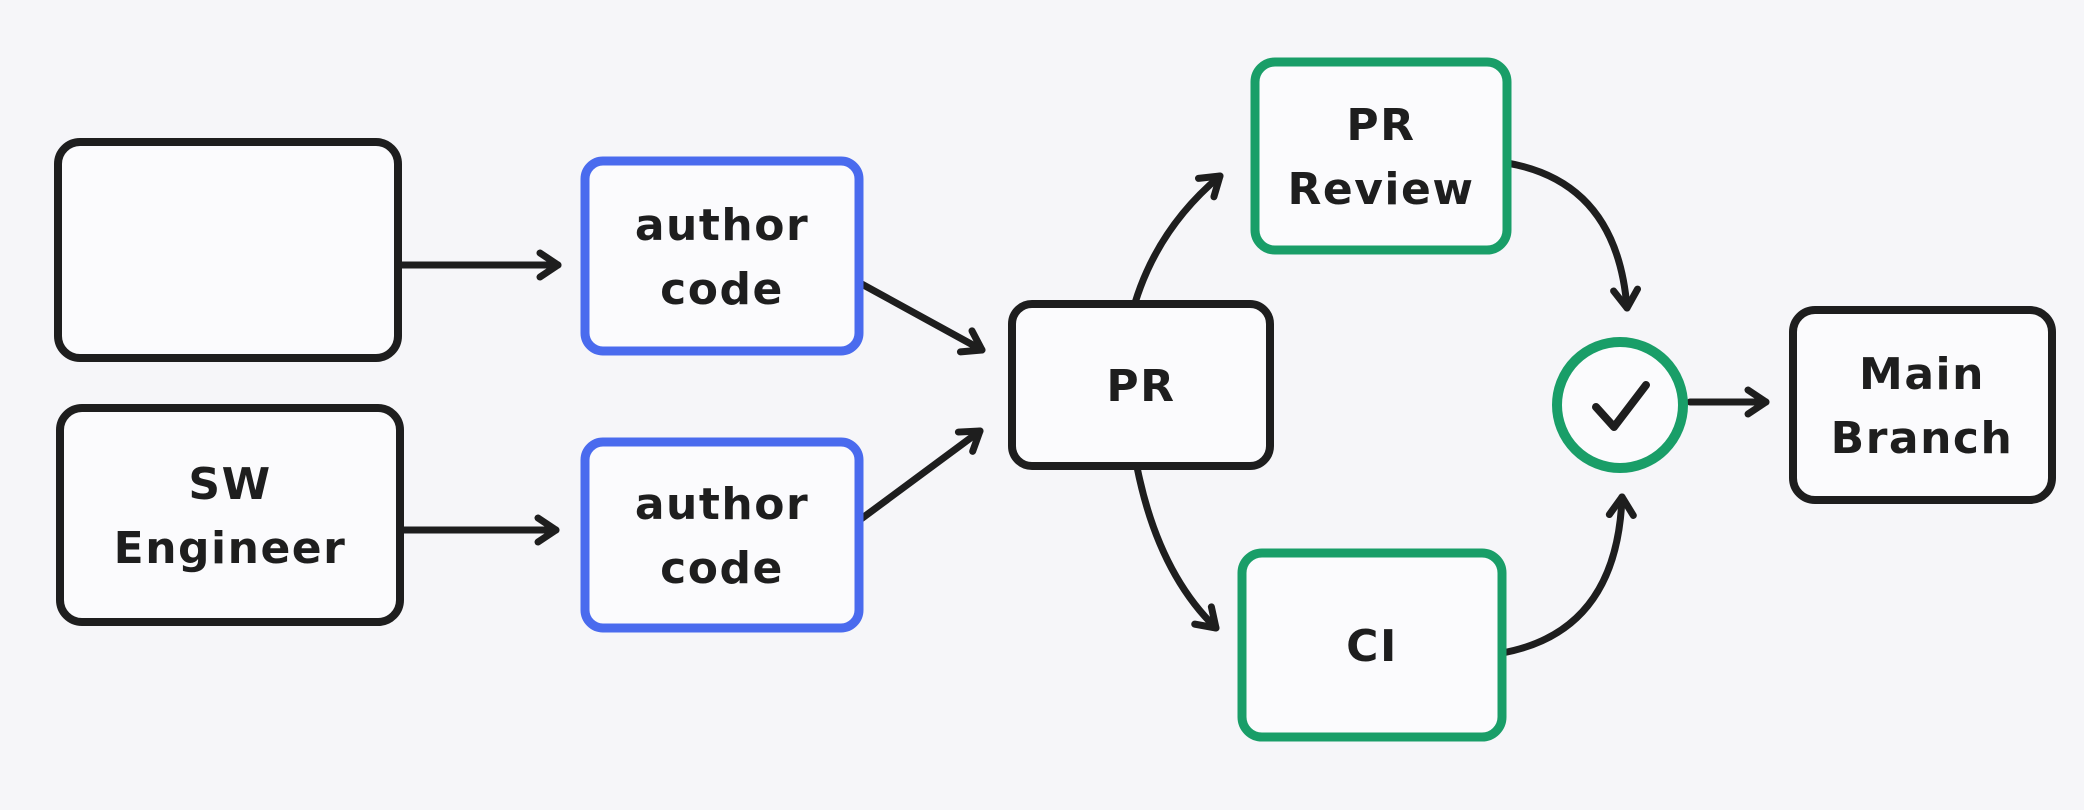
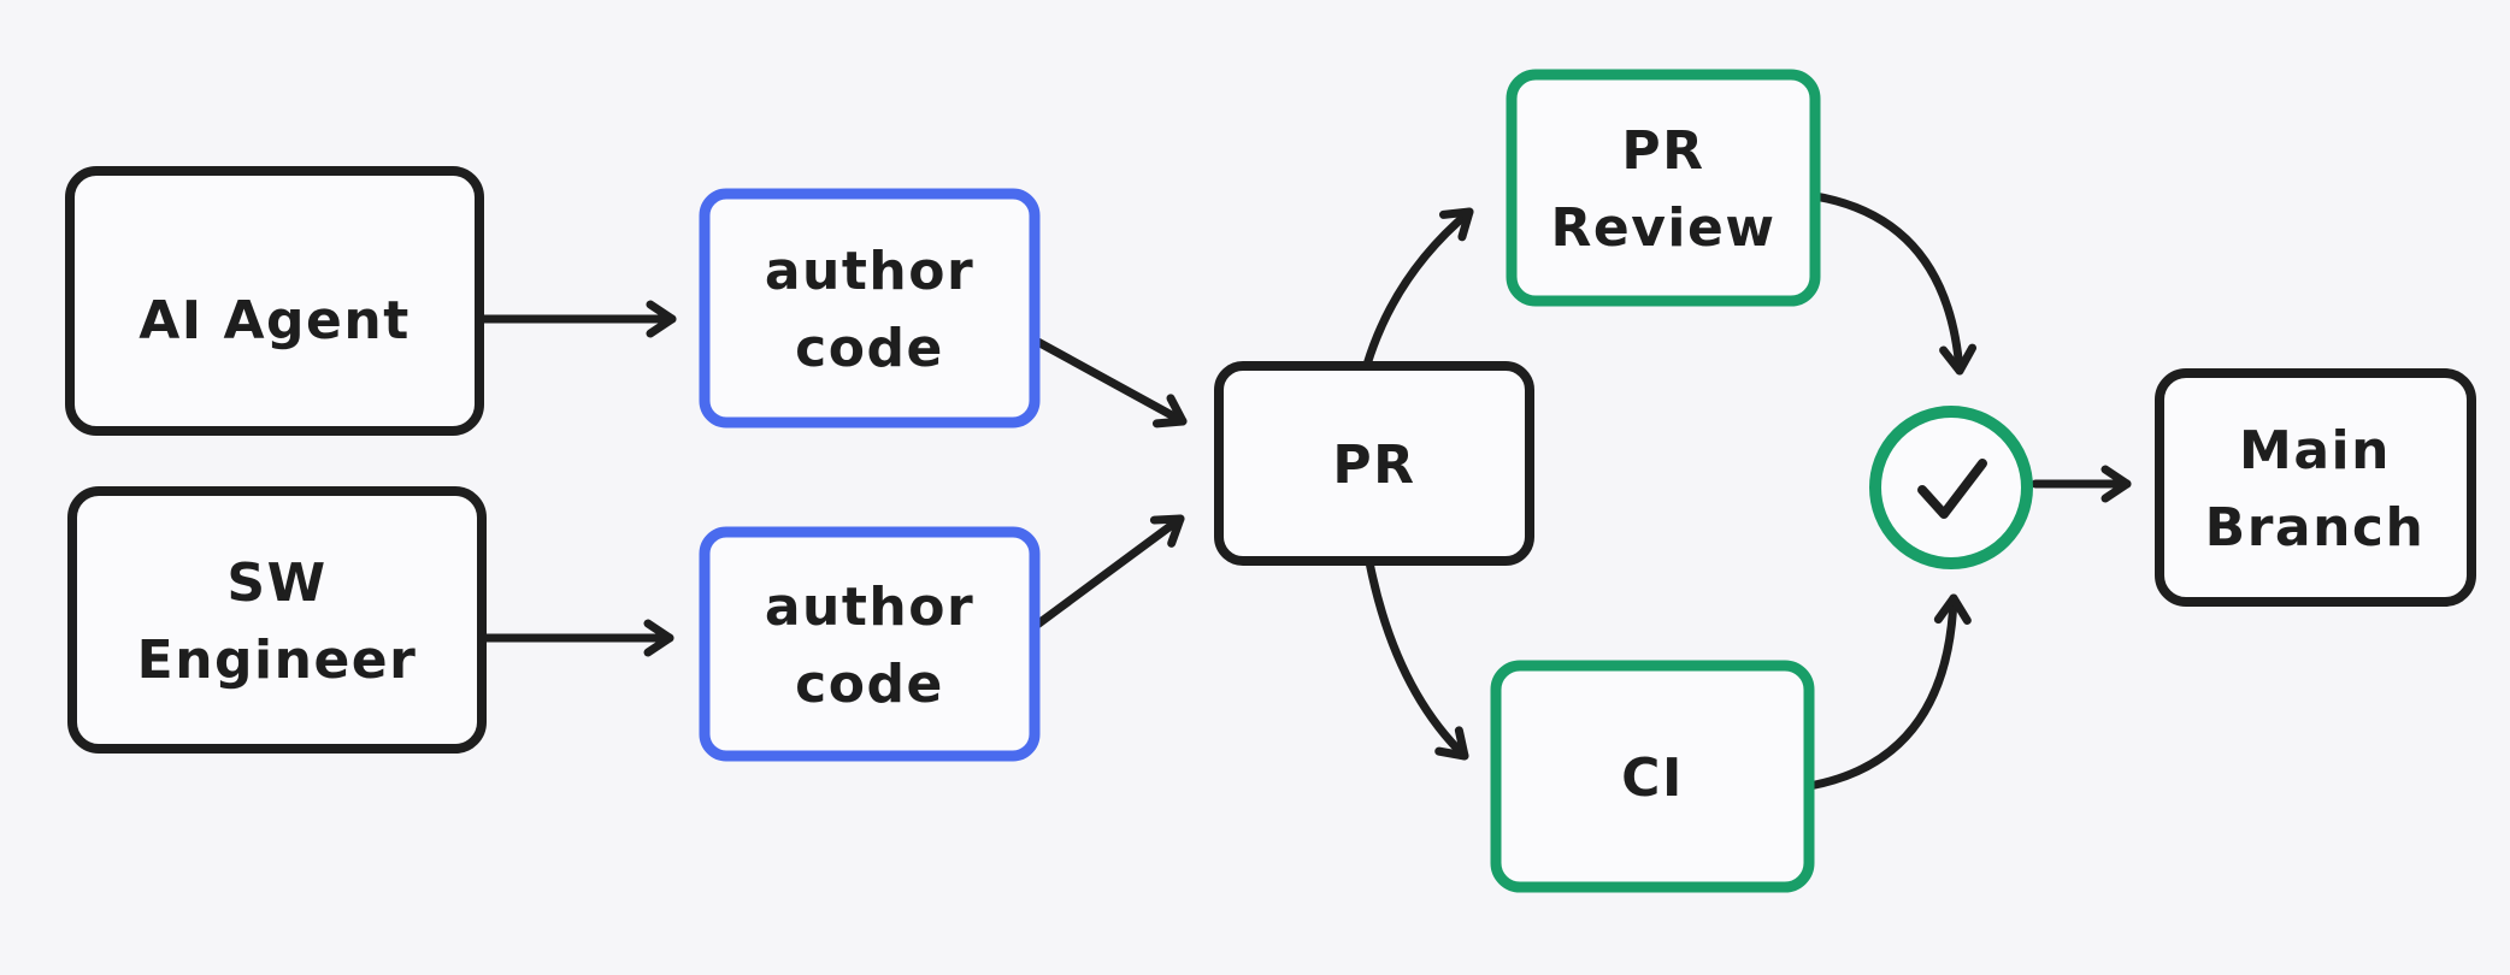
+ AI Agent
  SW
  Engineer
  author
  code
  author
  code
  PR
  PR
  Review
  CI
  Main
  Branch
